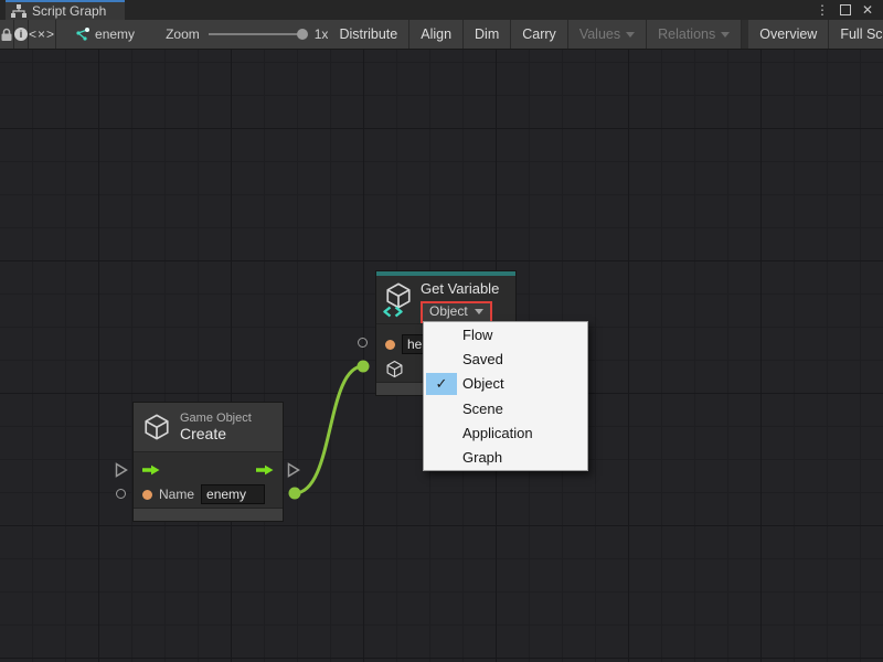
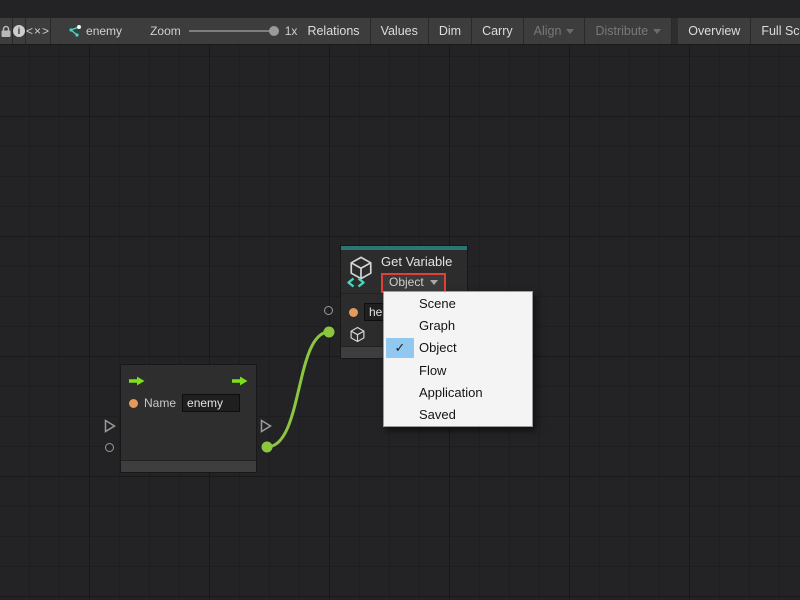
- Script Graph
- ⋮
- ✕
  i
  <×>
  enemy
  Zoom
  1x
- Distribute
+ Relations
- Align
+ Values
  Dim
  Carry
- Values
+ Align
- Relations
+ Distribute
  Overview
- Game Object
- Create
  Name
  enemy
  Get Variable
  Object
  he
- Flow
+ Scene
- Saved
+ Graph
  ✓
  Object
- Scene
+ Flow
  Application
- Graph
+ Saved
